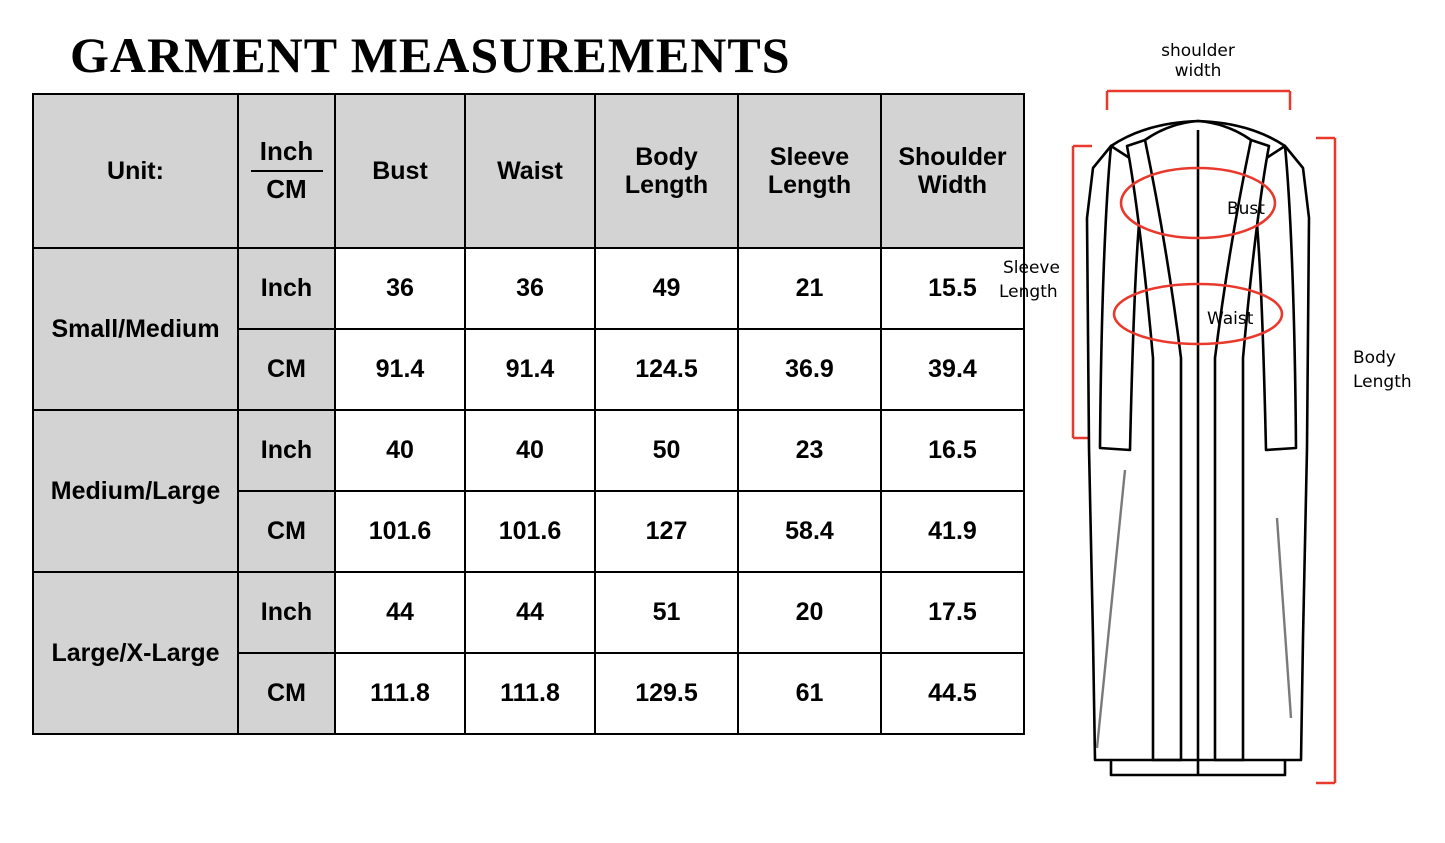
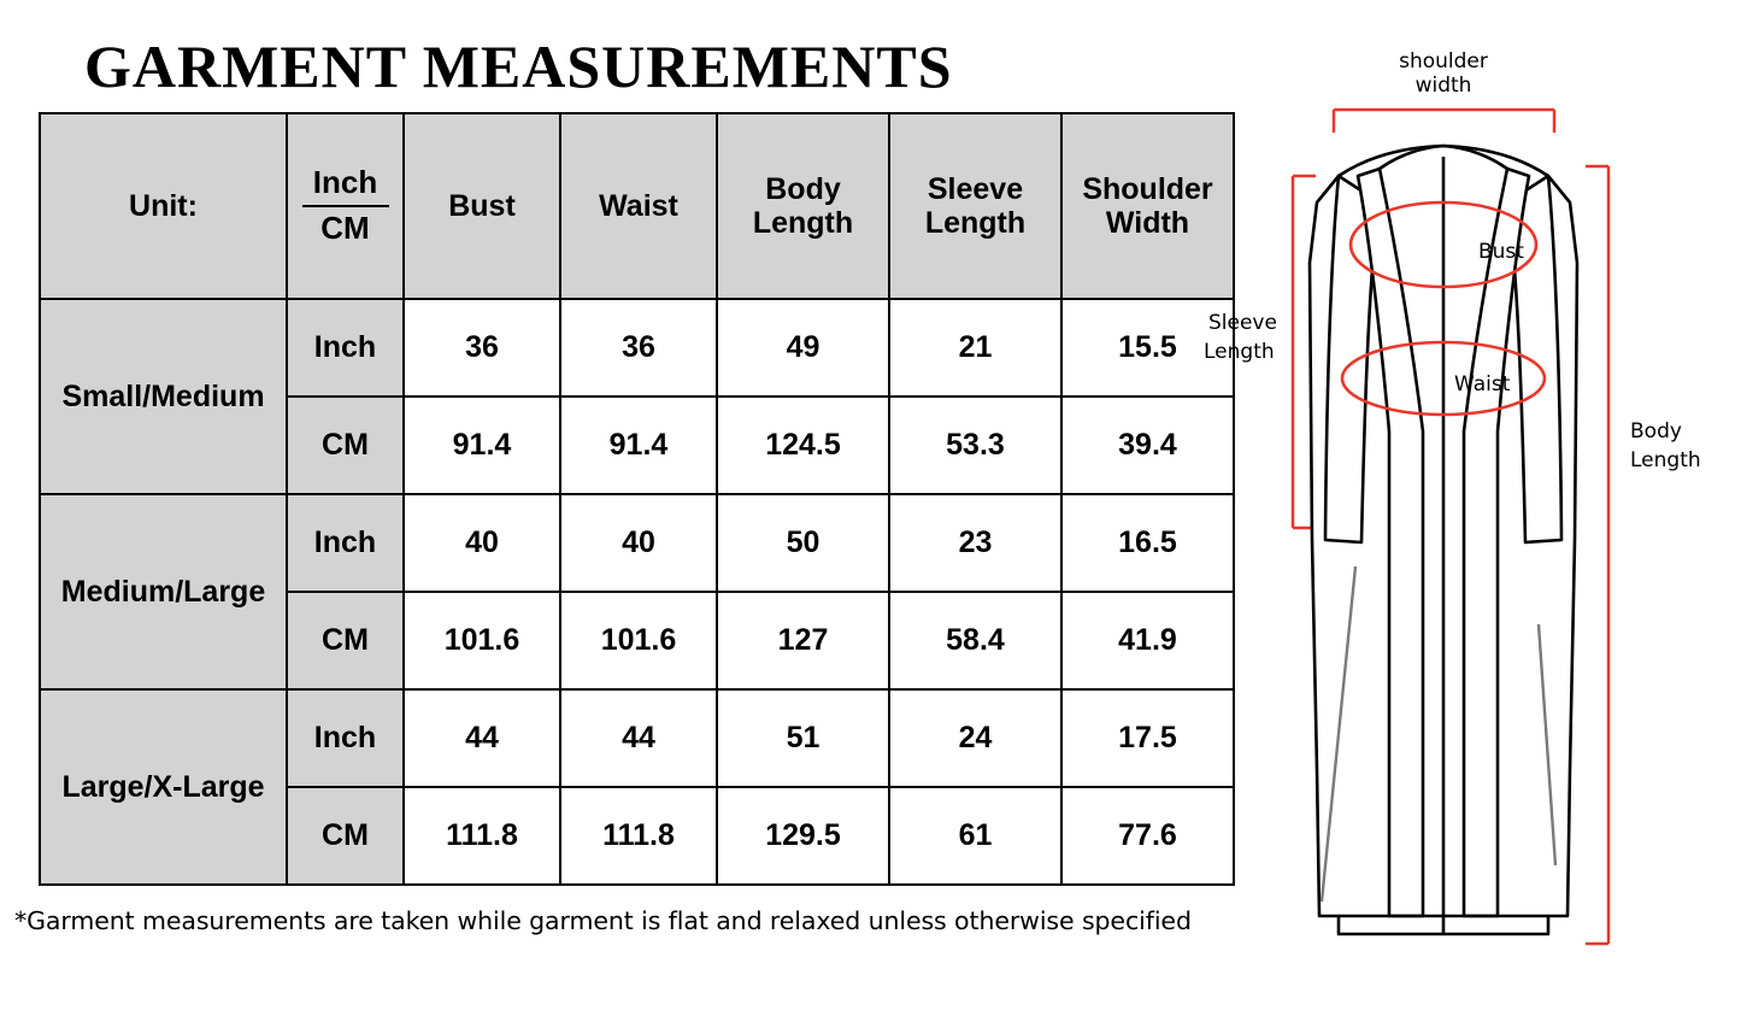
  GARMENT MEASUREMENTS
  Unit:	Inch CM	Bust	Waist	Body Length	Sleeve Length	Shoulder Width
  Small/Medium	Inch	36	36	49	21	15.5
- CM	91.4	91.4	124.5	36.9	39.4
+ CM	91.4	91.4	124.5	53.3	39.4
  Medium/Large	Inch	40	40	50	23	16.5
  CM	101.6	101.6	127	58.4	41.9
- Large/X-Large	Inch	44	44	51	20	17.5
+ Large/X-Large	Inch	44	44	51	24	17.5
- CM	111.8	111.8	129.5	61	44.5
+ CM	111.8	111.8	129.5	61	77.6
+ *Garment measurements are taken while garment is flat and relaxed unless otherwise specified
  shoulder
  width
  Bust
  Waist
  Sleeve
  Length
  Body
  Length
